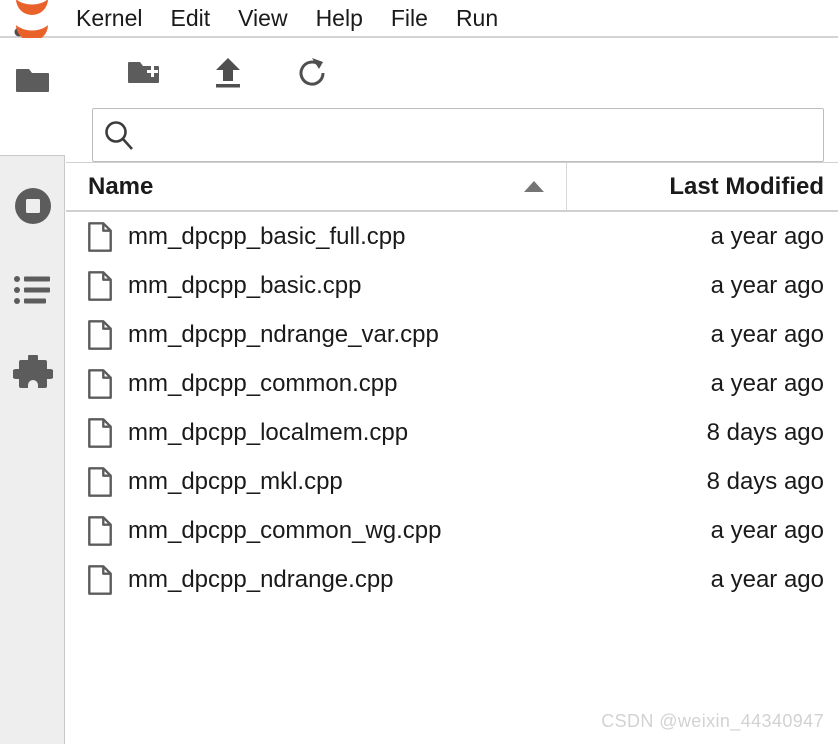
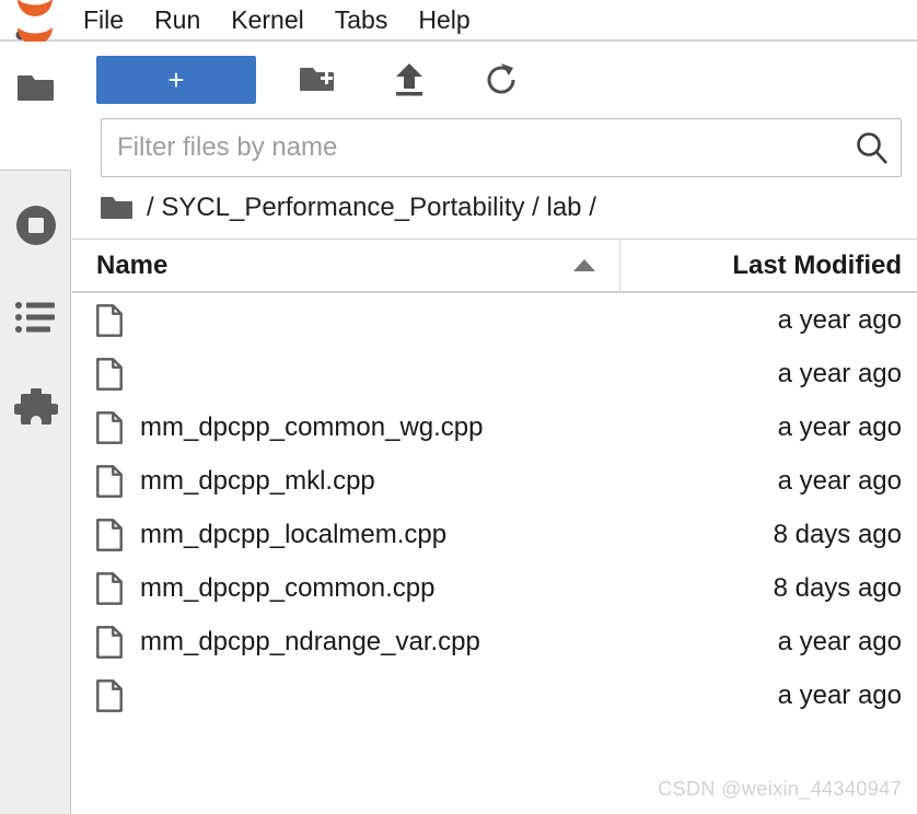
- Kernel
+ File
- Edit
- View
- Help
+ Run
- File
+ Kernel
+ Tabs
- Run
+ Help
+ +
+ Filter files by name
+ / SYCL_Performance_Portability / lab /
  Name
  Last Modified
- mm_dpcpp_basic_full.cpp
  a year ago
- mm_dpcpp_basic.cpp
  a year ago
- mm_dpcpp_ndrange_var.cpp
+ mm_dpcpp_common_wg.cpp
  a year ago
- mm_dpcpp_common.cpp
+ mm_dpcpp_mkl.cpp
  a year ago
  mm_dpcpp_localmem.cpp
  8 days ago
- mm_dpcpp_mkl.cpp
+ mm_dpcpp_common.cpp
  8 days ago
- mm_dpcpp_common_wg.cpp
+ mm_dpcpp_ndrange_var.cpp
  a year ago
- mm_dpcpp_ndrange.cpp
  a year ago
  CSDN @weixin_44340947
